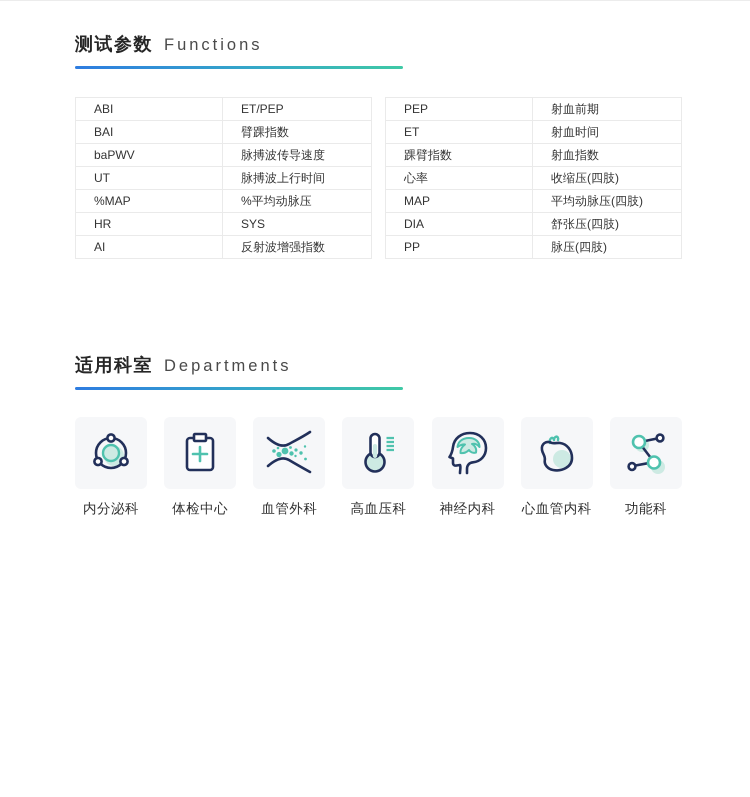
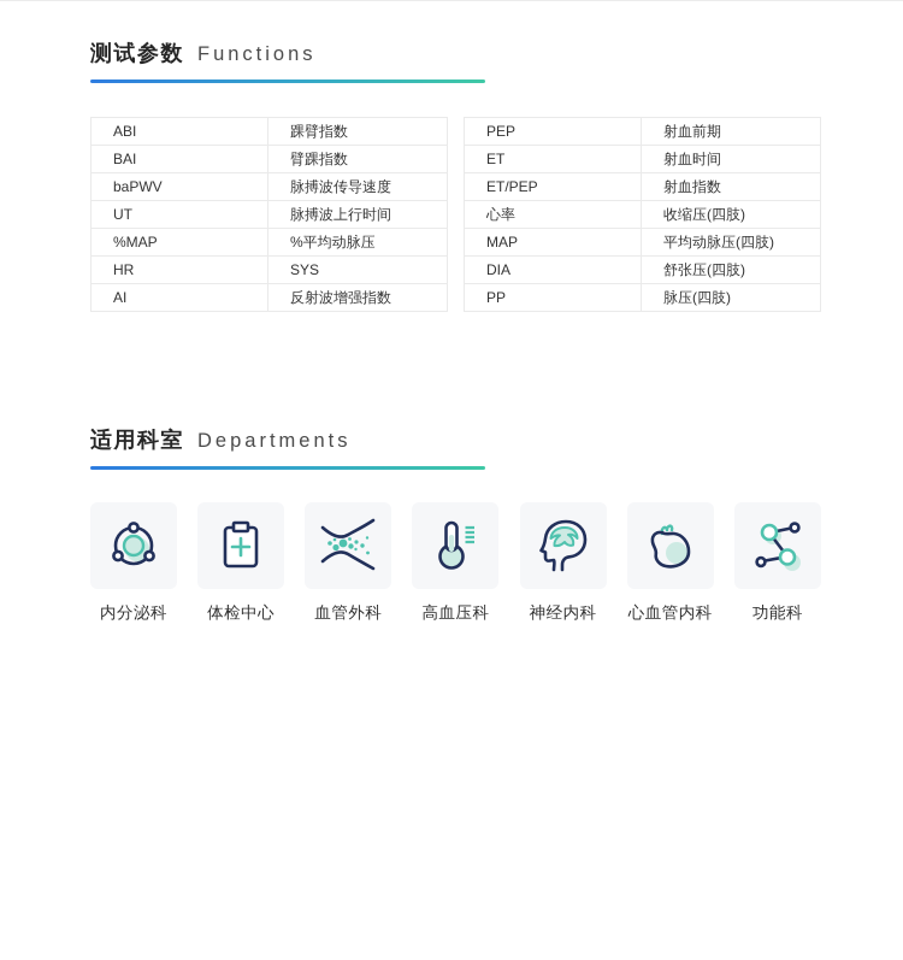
  测试参数
  Functions
- ABI	ET/PEP
+ ABI	踝臂指数
  BAI	臂踝指数
  baPWV	脉搏波传导速度
  UT	脉搏波上行时间
  %MAP	%平均动脉压
  HR	SYS
  AI	反射波增强指数
  PEP	射血前期
  ET	射血时间
- 踝臂指数	射血指数
+ ET/PEP	射血指数
  心率	收缩压(四肢)
  MAP	平均动脉压(四肢)
  DIA	舒张压(四肢)
  PP	脉压(四肢)
  适用科室
  Departments
  内分泌科
  体检中心
  血管外科
  高血压科
  神经内科
  心血管内科
  功能科
